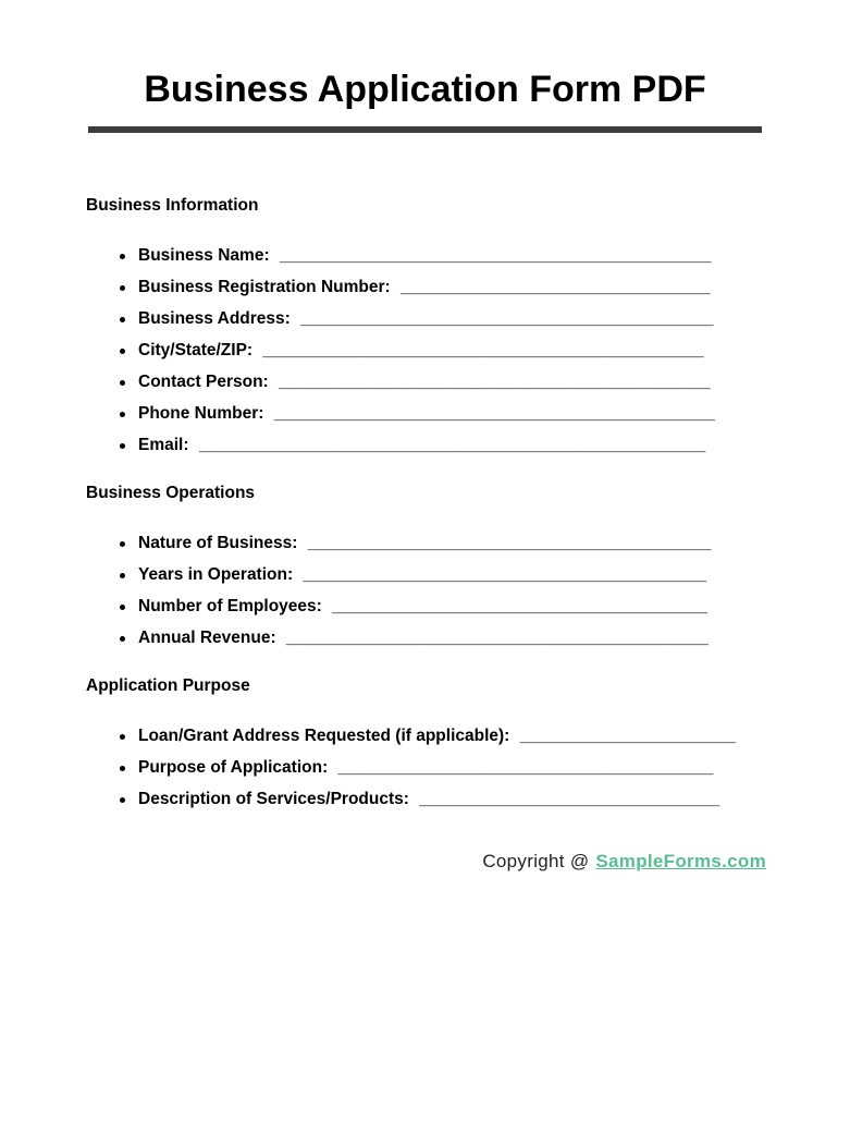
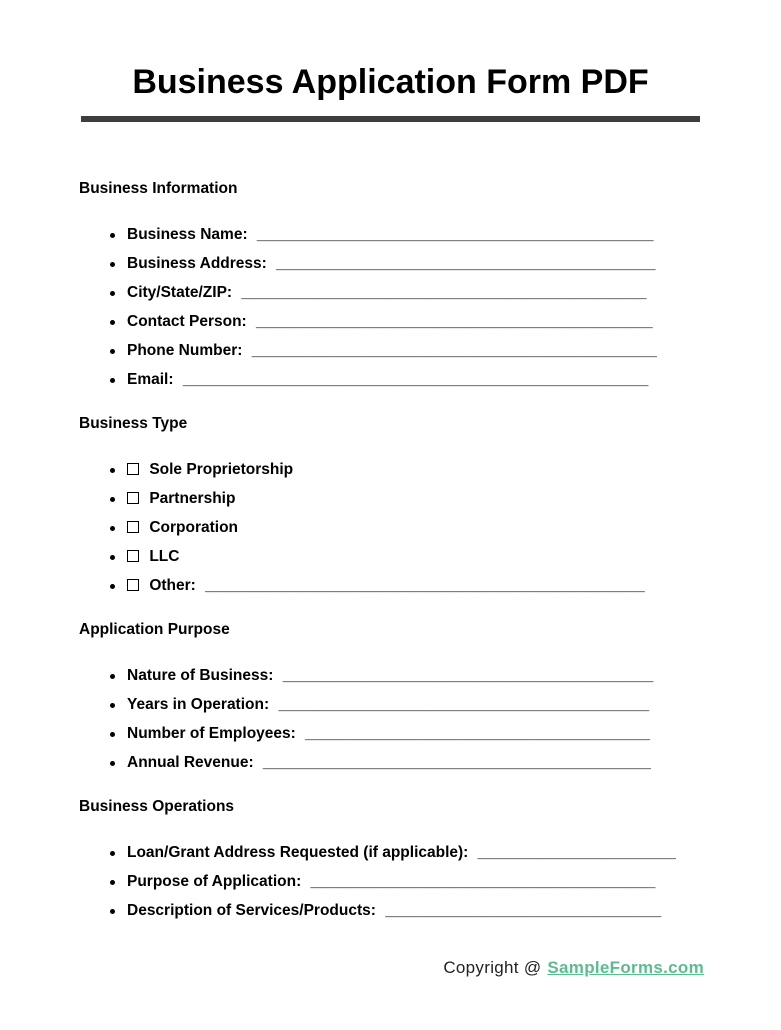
  Business Application Form PDF
  Business Information
  Business Name: ______________________________________________
- Business Registration Number: _________________________________
  Business Address: ____________________________________________
  City/State/ZIP: _______________________________________________
  Contact Person: ______________________________________________
  Phone Number: _______________________________________________
  Email: ______________________________________________________
+ Business Type
+ Sole Proprietorship
+ Partnership
+ Corporation
+ LLC
+ Other: ___________________________________________________
- Business Operations
+ Application Purpose
  Nature of Business: ___________________________________________
  Years in Operation: ___________________________________________
  Number of Employees: ________________________________________
  Annual Revenue: _____________________________________________
- Application Purpose
+ Business Operations
  Loan/Grant Address Requested (if applicable): _______________________
  Purpose of Application: ________________________________________
  Description of Services/Products: ________________________________
  Copyright @ SampleForms.com
